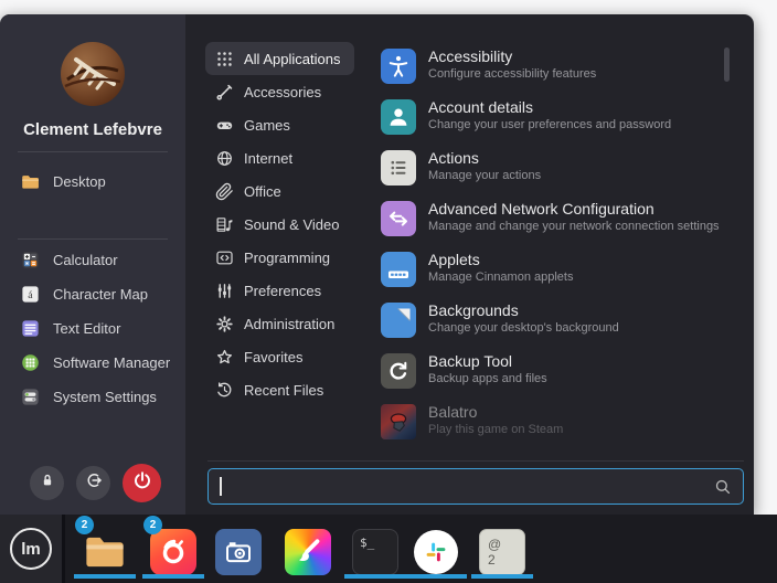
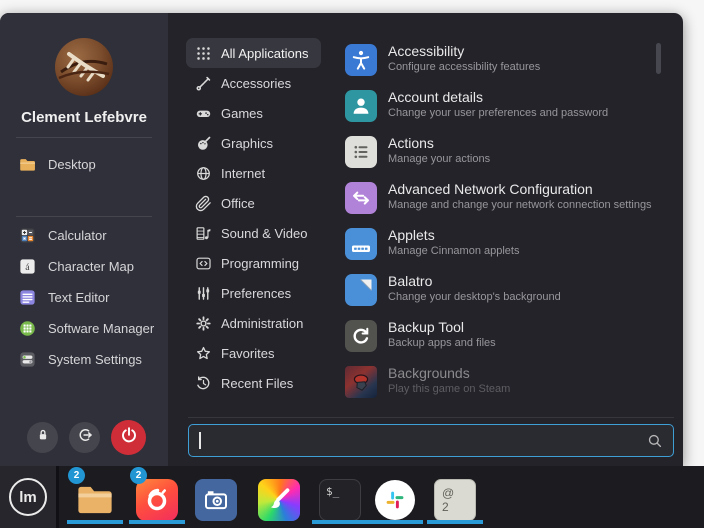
  Clement Lefebvre
  Desktop
  Calculator
  á
  Character Map
  Text Editor
  Software Manager
  System Settings
  All Applications
  Accessories
  Games
+ Graphics
  Internet
  Office
  Sound & Video
  Programming
  Preferences
  Administration
  Favorites
  Recent Files
  Accessibility
  Configure accessibility features
  Account details
  Change your user preferences and password
  Actions
  Manage your actions
  Advanced Network Configuration
  Manage and change your network connection settings
  Applets
  Manage Cinnamon applets
- Backgrounds
+ Balatro
  Change your desktop's background
  Backup Tool
  Backup apps and files
- Balatro
+ Backgrounds
  Play this game on Steam
  lm
  2
  2
  $_
  @
  2
